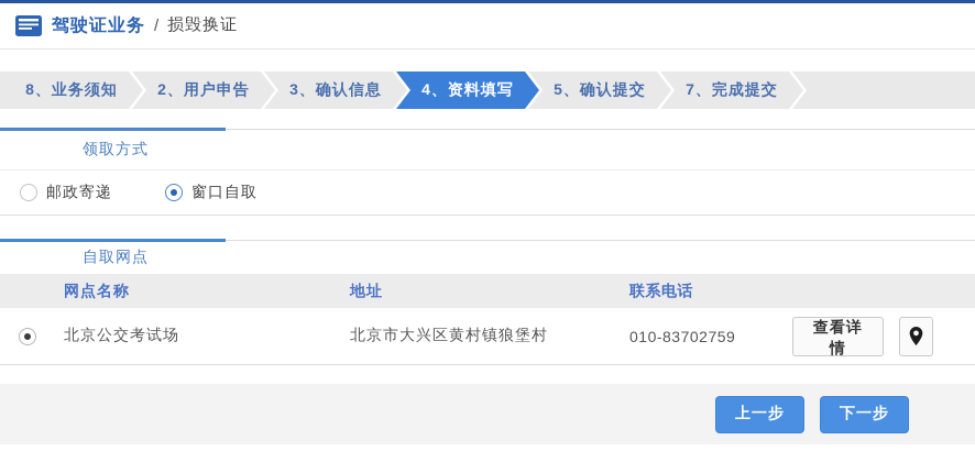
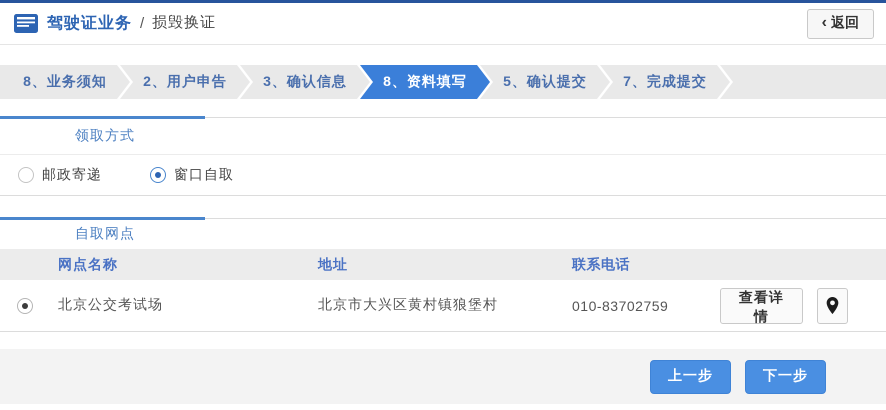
  驾驶证业务
  /
  损毁换证
+ ‹
+ 返回
  8、业务须知
  2、用户申告
  3、确认信息
- 4、资料填写
+ 8、资料填写
  5、确认提交
  7、完成提交
  领取方式
  邮政寄递
  窗口自取
  自取网点
  网点名称
  地址
  联系电话
  北京公交考试场
  北京市大兴区黄村镇狼堡村
  010-83702759
  查看详情
  上一步
  下一步
